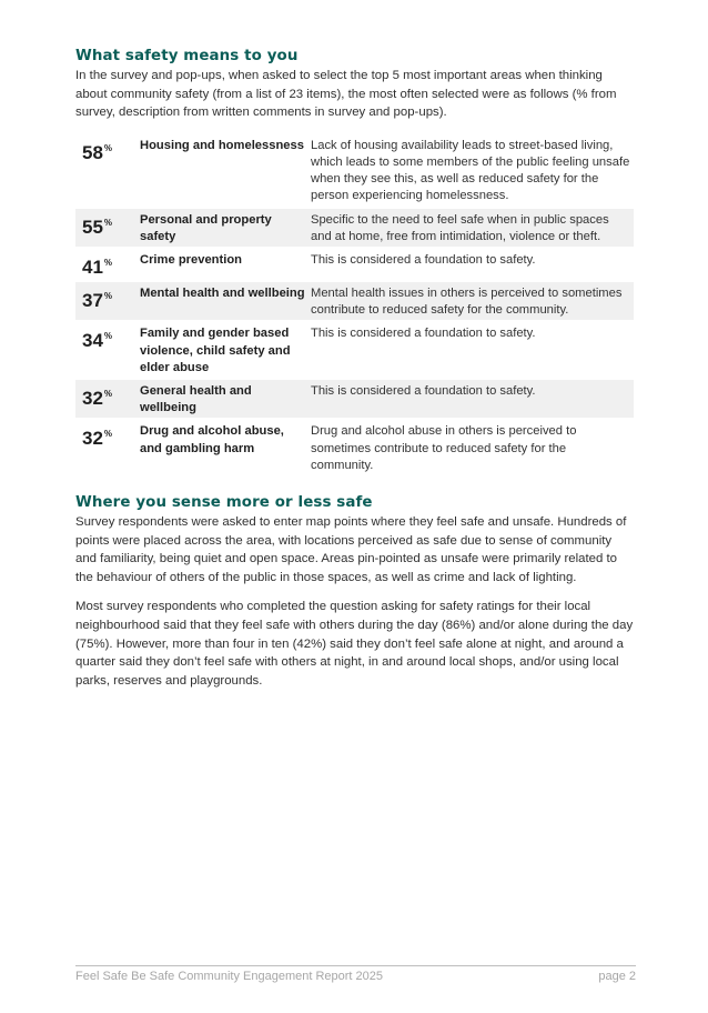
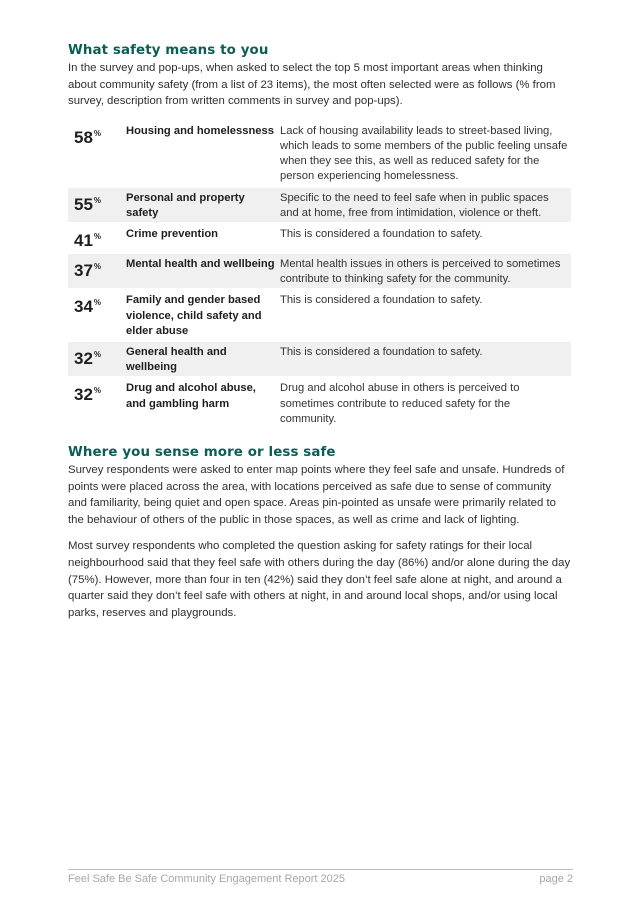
  What safety means to you
  In the survey and pop-ups, when asked to select the top 5 most important areas when thinking about community safety (from a list of 23 items), the most often selected were as follows (% from survey, description from written comments in survey and pop-ups).
  58%	Housing and homelessness	Lack of housing availability leads to street-based living, which leads to some members of the public feeling unsafe when they see this, as well as reduced safety for the person experiencing homelessness.
  55%	Personal and property safety	Specific to the need to feel safe when in public spaces and at home, free from intimidation, violence or theft.
  41%	Crime prevention	This is considered a foundation to safety.
- 37%	Mental health and wellbeing	Mental health issues in others is perceived to sometimes contribute to reduced safety for the community.
+ 37%	Mental health and wellbeing	Mental health issues in others is perceived to sometimes contribute to thinking safety for the community.
  34%	Family and gender based violence, child safety and elder abuse	This is considered a foundation to safety.
  32%	General health and wellbeing	This is considered a foundation to safety.
  32%	Drug and alcohol abuse, and gambling harm	Drug and alcohol abuse in others is perceived to sometimes contribute to reduced safety for the community.
  Where you sense more or less safe
  Survey respondents were asked to enter map points where they feel safe and unsafe. Hundreds of points were placed across the area, with locations perceived as safe due to sense of community and familiarity, being quiet and open space. Areas pin-pointed as unsafe were primarily related to the behaviour of others of the public in those spaces, as well as crime and lack of lighting.
  Most survey respondents who completed the question asking for safety ratings for their local neighbourhood said that they feel safe with others during the day (86%) and/or alone during the day (75%). However, more than four in ten (42%) said they don’t feel safe alone at night, and around a quarter said they don’t feel safe with others at night, in and around local shops, and/or using local parks, reserves and playgrounds.
  Feel Safe Be Safe Community Engagement Report 2025
  page 2
